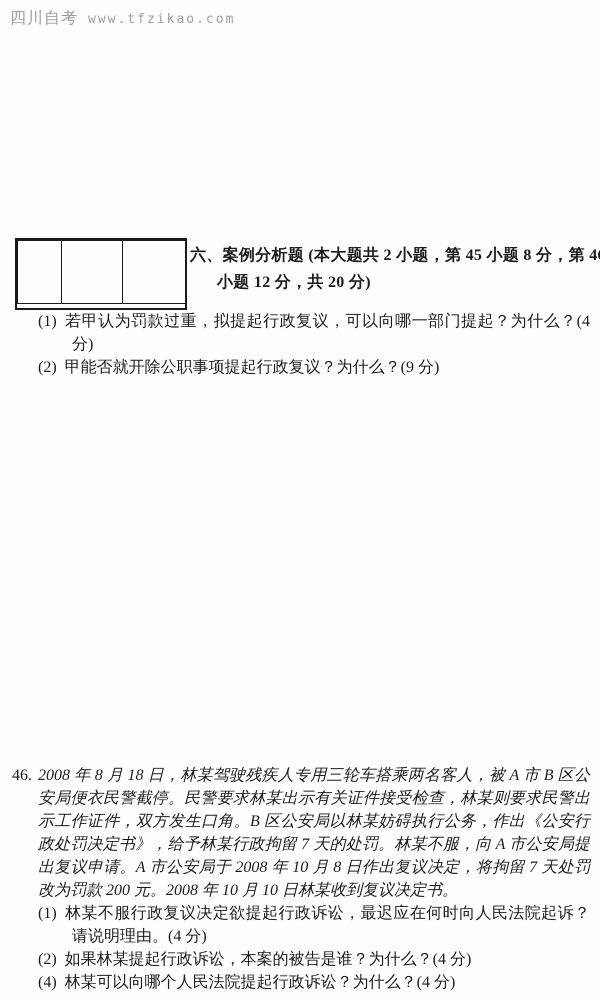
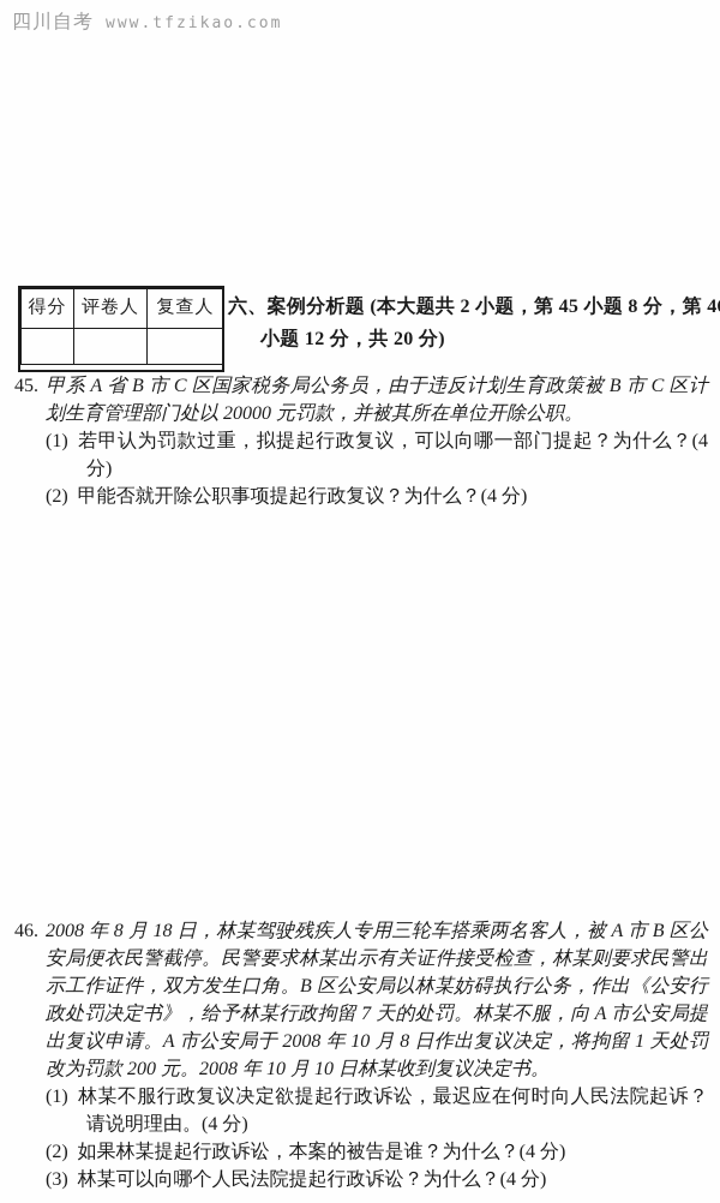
  四川自考
  www.tfzikao.com
+ 得分	评卷人	复查人
  六、案例分析题 (本大题共 2 小题，第 45 小题 8 分，第 4 小题 12 分，共 20 分)
+ 45. 甲系 A 省 B 市 C 区国家税务局公务员，由于违反计划生育政策被 B 市 C 区计划生育管理部门处以 20000 元罚款，并被其所在单位开除公职。
  (1) 若甲认为罚款过重，拟提起行政复议，可以向哪一部门提起？为什么？(4 分)
- (2) 甲能否就开除公职事项提起行政复议？为什么？(9 分)
+ (2) 甲能否就开除公职事项提起行政复议？为什么？(4 分)
- 46. 2008 年 8 月 18 日，林某驾驶残疾人专用三轮车搭乘两名客人，被 A 市 B 区公安局便衣民警截停。民警要求林某出示有关证件接受检查，林某则要求民警出示工作证件，双方发生口角。B 区公安局以林某妨碍执行公务，作出《公安行政处罚决定书》，给予林某行政拘留 7 天的处罚。林某不服，向 A 市公安局提出复议申请。A 市公安局于 2008 年 10 月 8 日作出复议决定，将拘留 7 天处罚改为罚款 200 元。2008 年 10 月 10 日林某收到复议决定书。
+ 46. 2008 年 8 月 18 日，林某驾驶残疾人专用三轮车搭乘两名客人，被 A 市 B 区公安局便衣民警截停。民警要求林某出示有关证件接受检查，林某则要求民警出示工作证件，双方发生口角。B 区公安局以林某妨碍执行公务，作出《公安行政处罚决定书》，给予林某行政拘留 7 天的处罚。林某不服，向 A 市公安局提出复议申请。A 市公安局于 2008 年 10 月 8 日作出复议决定，将拘留 1 天处罚改为罚款 200 元。2008 年 10 月 10 日林某收到复议决定书。
  (1) 林某不服行政复议决定欲提起行政诉讼，最迟应在何时向人民法院起诉？请说明理由。(4 分)
  (2) 如果林某提起行政诉讼，本案的被告是谁？为什么？(4 分)
- (4) 林某可以向哪个人民法院提起行政诉讼？为什么？(4 分)
+ (3) 林某可以向哪个人民法院提起行政诉讼？为什么？(4 分)
